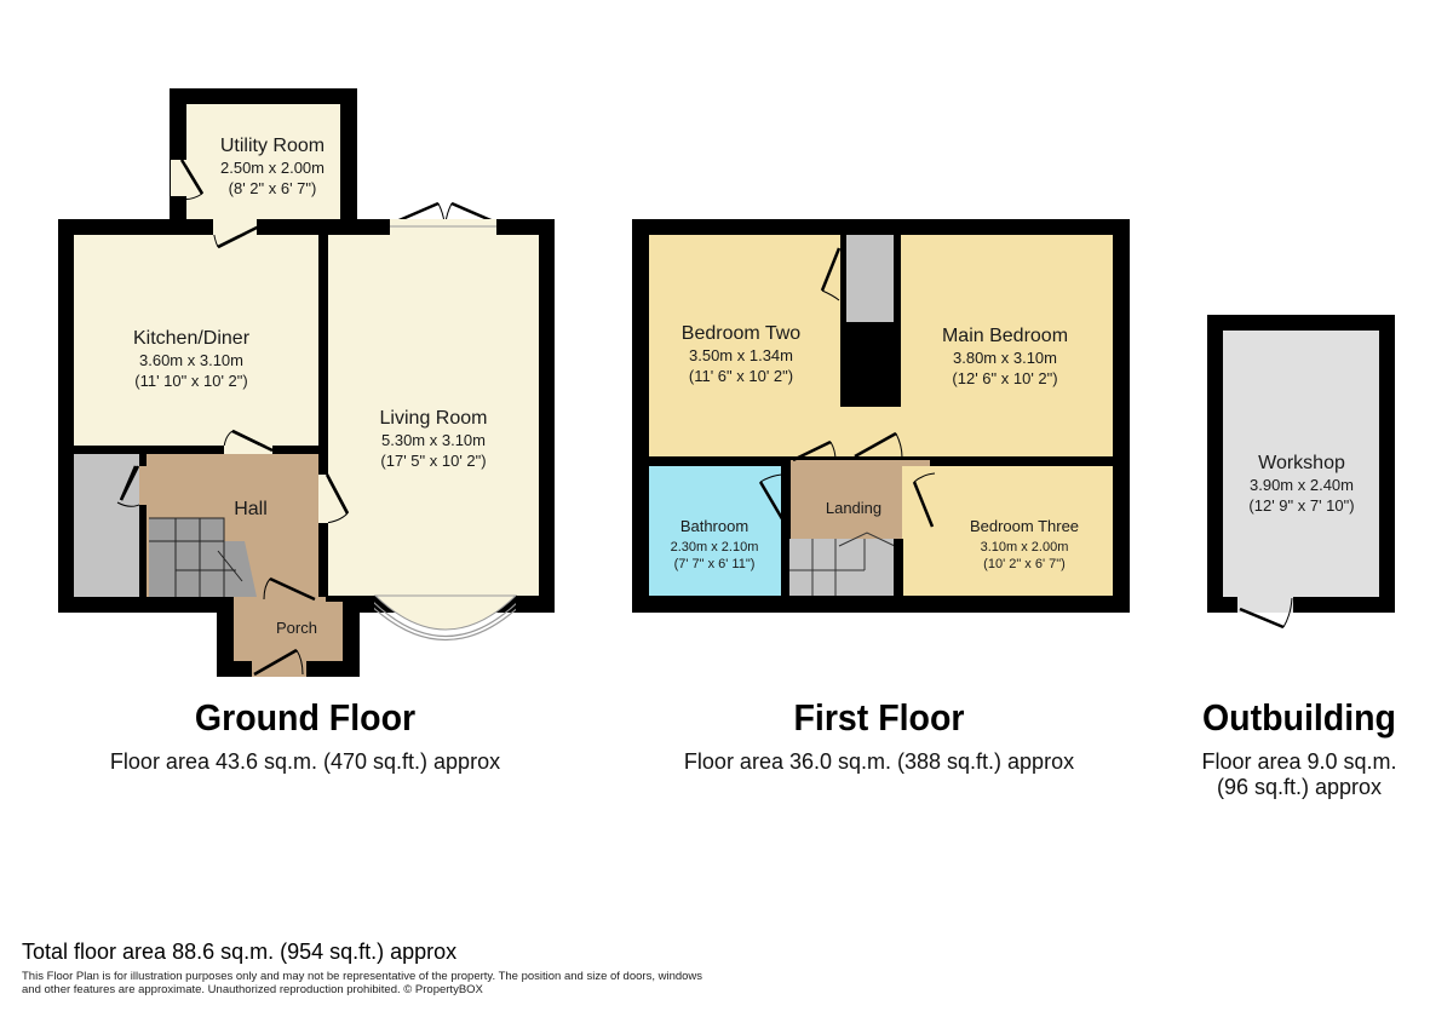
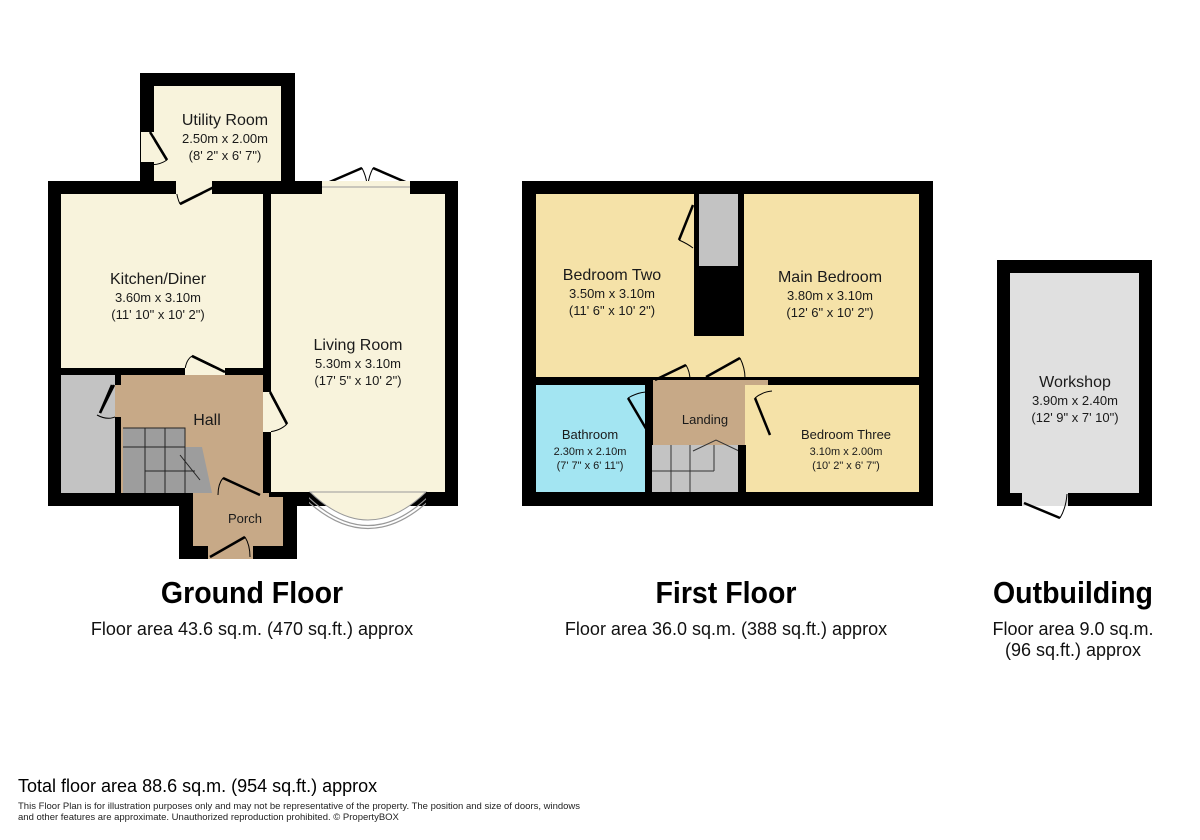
  Utility Room
  2.50m x 2.00m
  (8' 2" x 6' 7")
  Kitchen/Diner
  3.60m x 3.10m
  (11' 10" x 10' 2")
  Living Room
  5.30m x 3.10m
  (17' 5" x 10' 2")
  Hall
  Porch
  Bedroom Two
- 3.50m x 1.34m
+ 3.50m x 3.10m
  (11' 6" x 10' 2")
  Main Bedroom
  3.80m x 3.10m
  (12' 6" x 10' 2")
  Bathroom
  2.30m x 2.10m
  (7' 7" x 6' 11")
  Landing
  Bedroom Three
  3.10m x 2.00m
  (10' 2" x 6' 7")
  Workshop
  3.90m x 2.40m
  (12' 9" x 7' 10")
  Ground Floor
  Floor area 43.6 sq.m. (470 sq.ft.) approx
  First Floor
  Floor area 36.0 sq.m. (388 sq.ft.) approx
  Outbuilding
  Floor area 9.0 sq.m.
  (96 sq.ft.) approx
  Total floor area 88.6 sq.m. (954 sq.ft.) approx
  This Floor Plan is for illustration purposes only and may not be representative of the property. The position and size of doors, windows
  and other features are approximate. Unauthorized reproduction prohibited. © PropertyBOX
